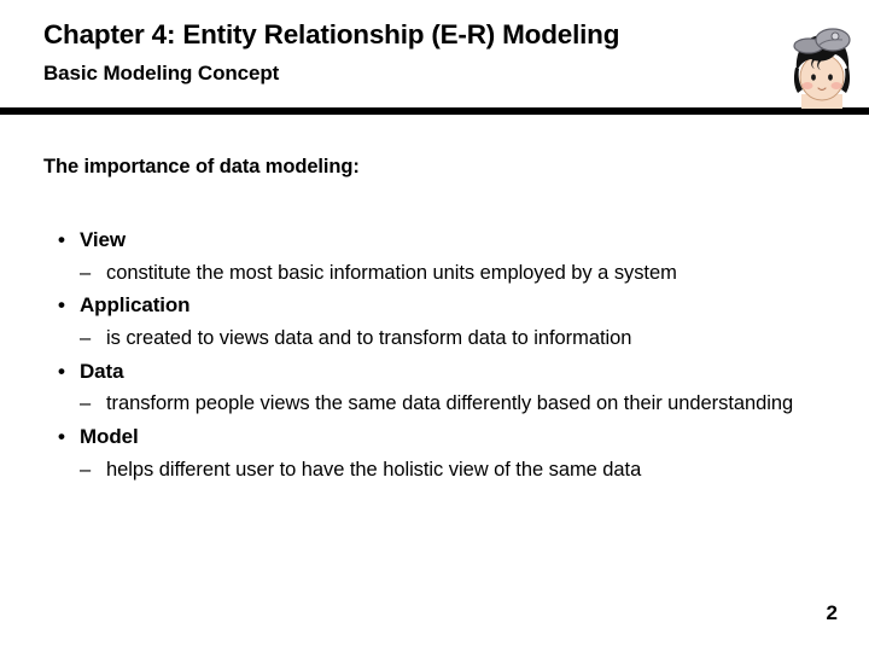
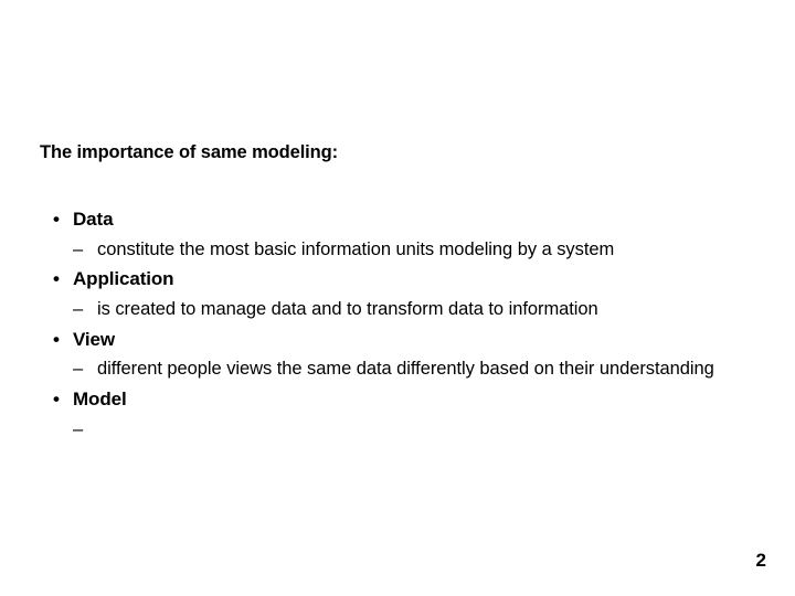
- Chapter 4: Entity Relationship (E-R) Modeling
- Basic Modeling Concept
- The importance of data modeling:
+ The importance of same modeling:
  •
- View
+ Data
  –
- constitute the most basic information units employed by a system
+ constitute the most basic information units modeling by a system
  •
  Application
  –
- is created to views data and to transform data to information
+ is created to manage data and to transform data to information
  •
- Data
+ View
  –
- transform people views the same data differently based on their understanding
+ different people views the same data differently based on their understanding
  •
  Model
  –
- helps different user to have the holistic view of the same data
  2
